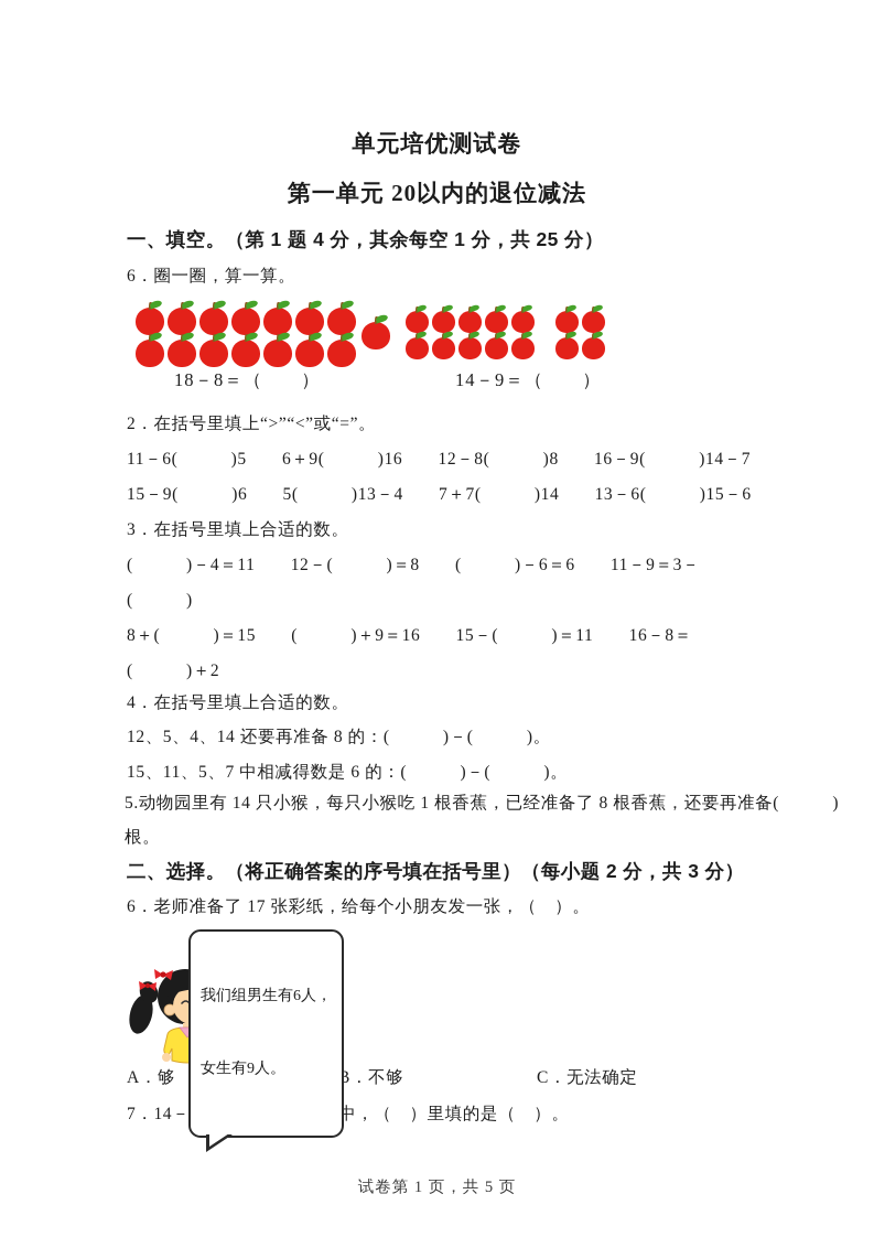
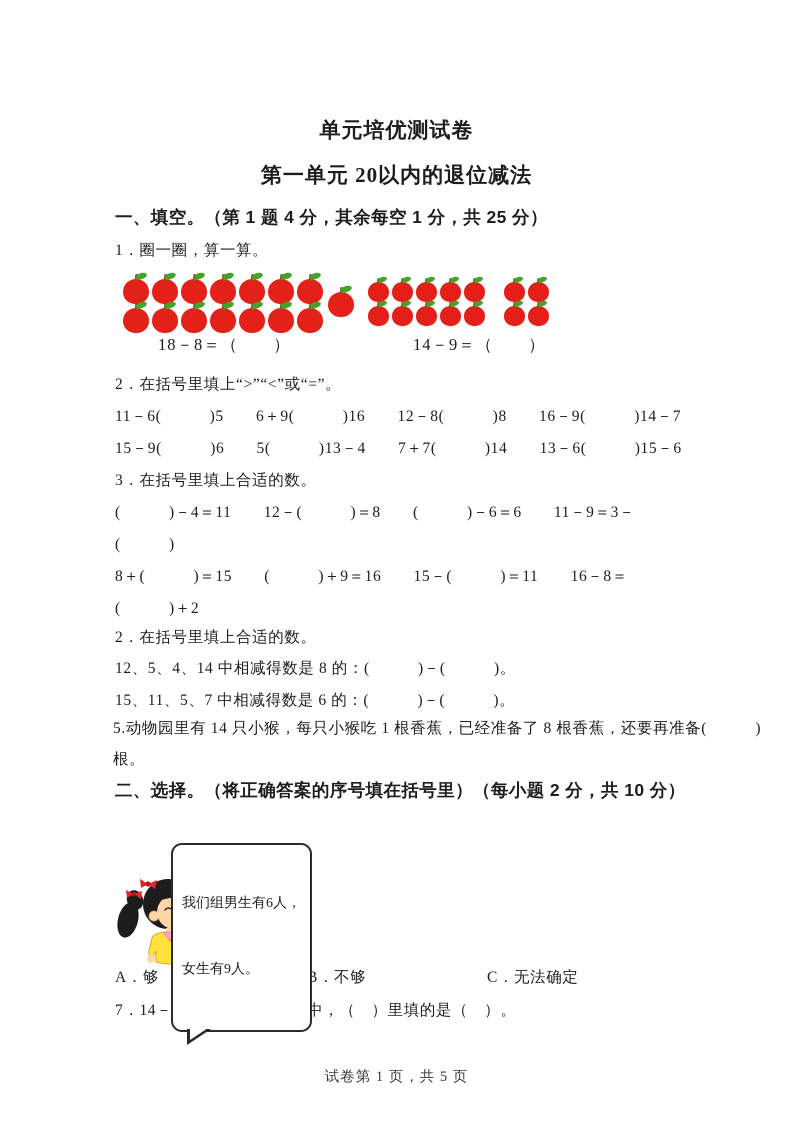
  单元培优测试卷
  第一单元 20以内的退位减法
  一、填空。（第 1 题 4 分，其余每空 1 分，共 25 分）
- 6．圈一圈，算一算。
+ 1．圈一圈，算一算。
  18－8＝（ ）
  14－9＝（ ）
  2．在括号里填上“>”“<”或“=”。
  11－6( )5 6＋9( )16 12－8( )8 16－9( )14－7
  15－9( )6 5( )13－4 7＋7( )14 13－6( )15－6
  3．在括号里填上合适的数。
  ( )－4＝11 12－( )＝8 ( )－6＝6 11－9＝3－
  ( )
  8＋( )＝15 ( )＋9＝16 15－( )＝11 16－8＝
  ( )＋2
- 4．在括号里填上合适的数。
+ 2．在括号里填上合适的数。
- 12、5、4、14 还要再准备 8 的：( )－( )。
+ 12、5、4、14 中相减得数是 8 的：( )－( )。
  15、11、5、7 中相减得数是 6 的：( )－( )。
  5.动物园里有 14 只小猴，每只小猴吃 1 根香蕉，已经准备了 8 根香蕉，还要再准备( )
  根。
- 二、选择。（将正确答案的序号填在括号里）（每小题 2 分，共 3 分）
+ 二、选择。（将正确答案的序号填在括号里）（每小题 2 分，共 10 分）
- 6．老师准备了 17 张彩纸，给每个小朋友发一张，（ ）。
  我们组男生有6人，
  女生有9人。
  A．够
  B．不够
  C．无法确定
  试卷第 1 页，共 5 页
